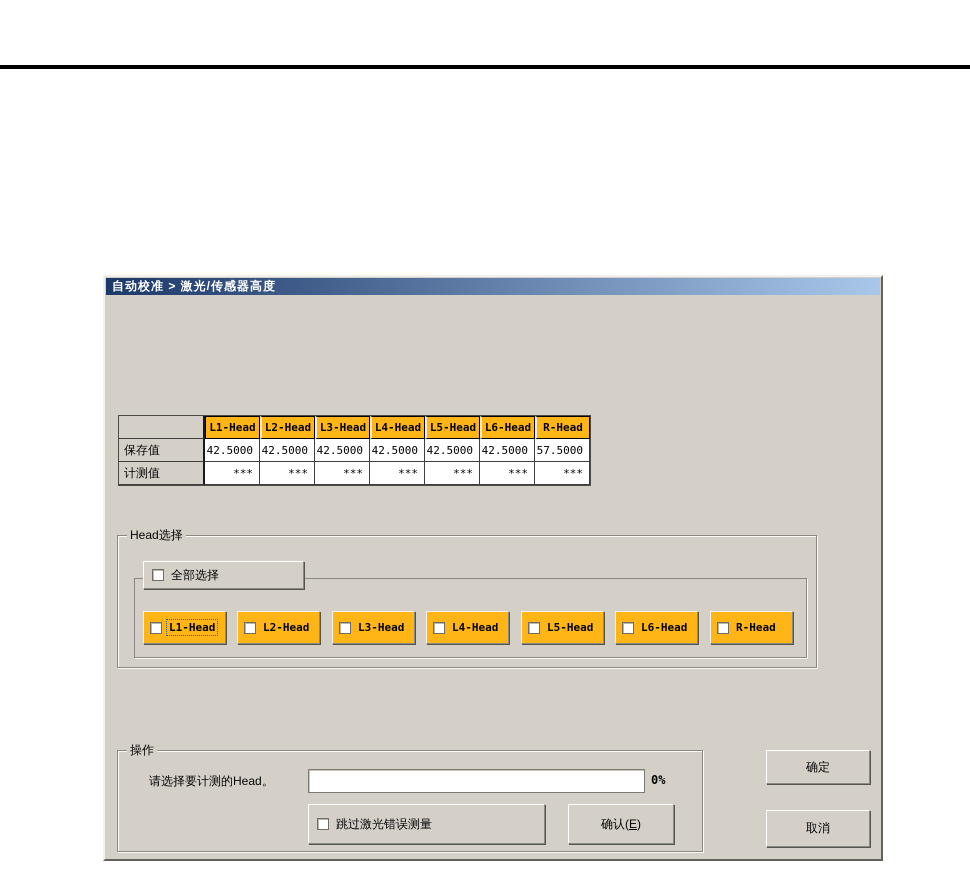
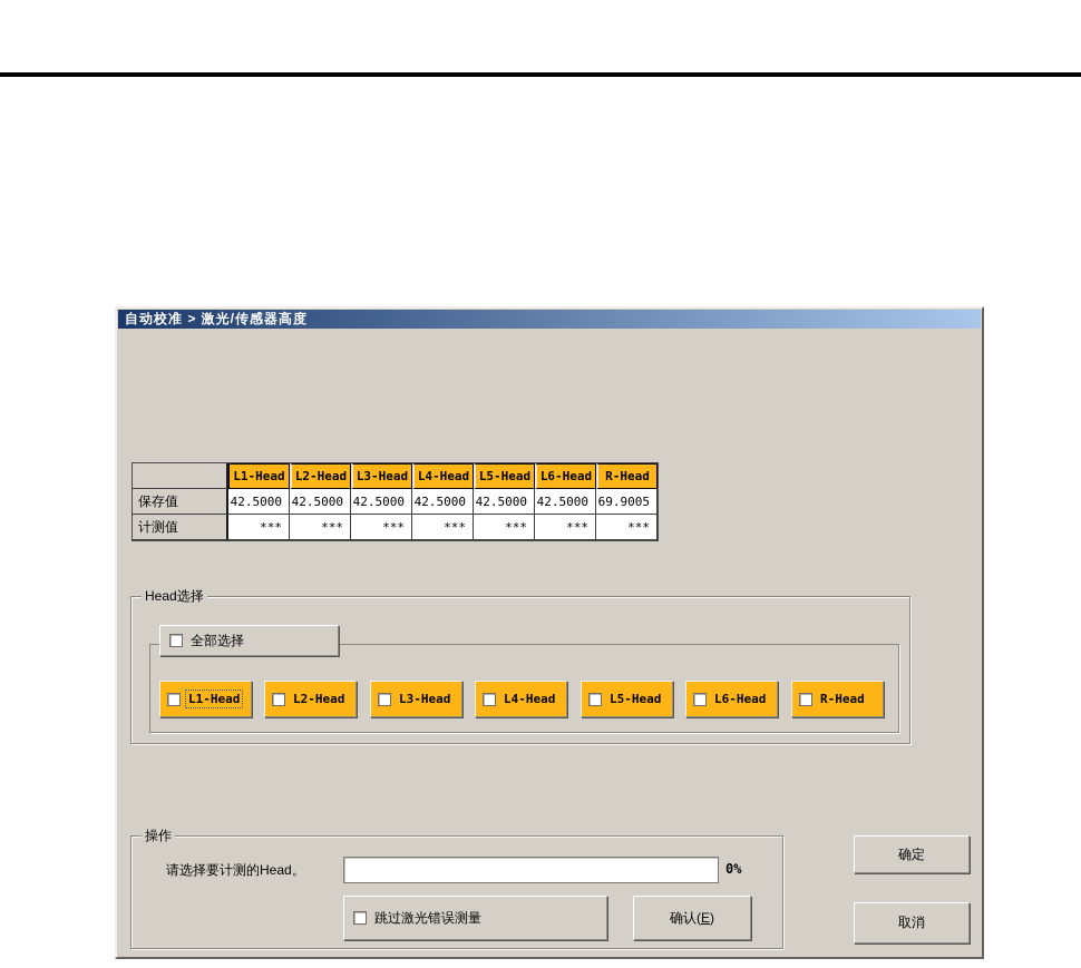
  自动校准 > 激光/传感器高度
  	L1-Head	L2-Head	L3-Head	L4-Head	L5-Head	L6-Head	R-Head
- 保存值	42.5000	42.5000	42.5000	42.5000	42.5000	42.5000	57.5000
+ 保存值	42.5000	42.5000	42.5000	42.5000	42.5000	42.5000	69.9005
  计测值	***	***	***	***	***	***	***
  Head选择
  全部选择
  L1-Head
  L2-Head
  L3-Head
  L4-Head
  L5-Head
  L6-Head
  R-Head
  操作
  请选择要计测的Head。
  0%
  跳过激光错误测量
  确认(E)
  确定
  取消
